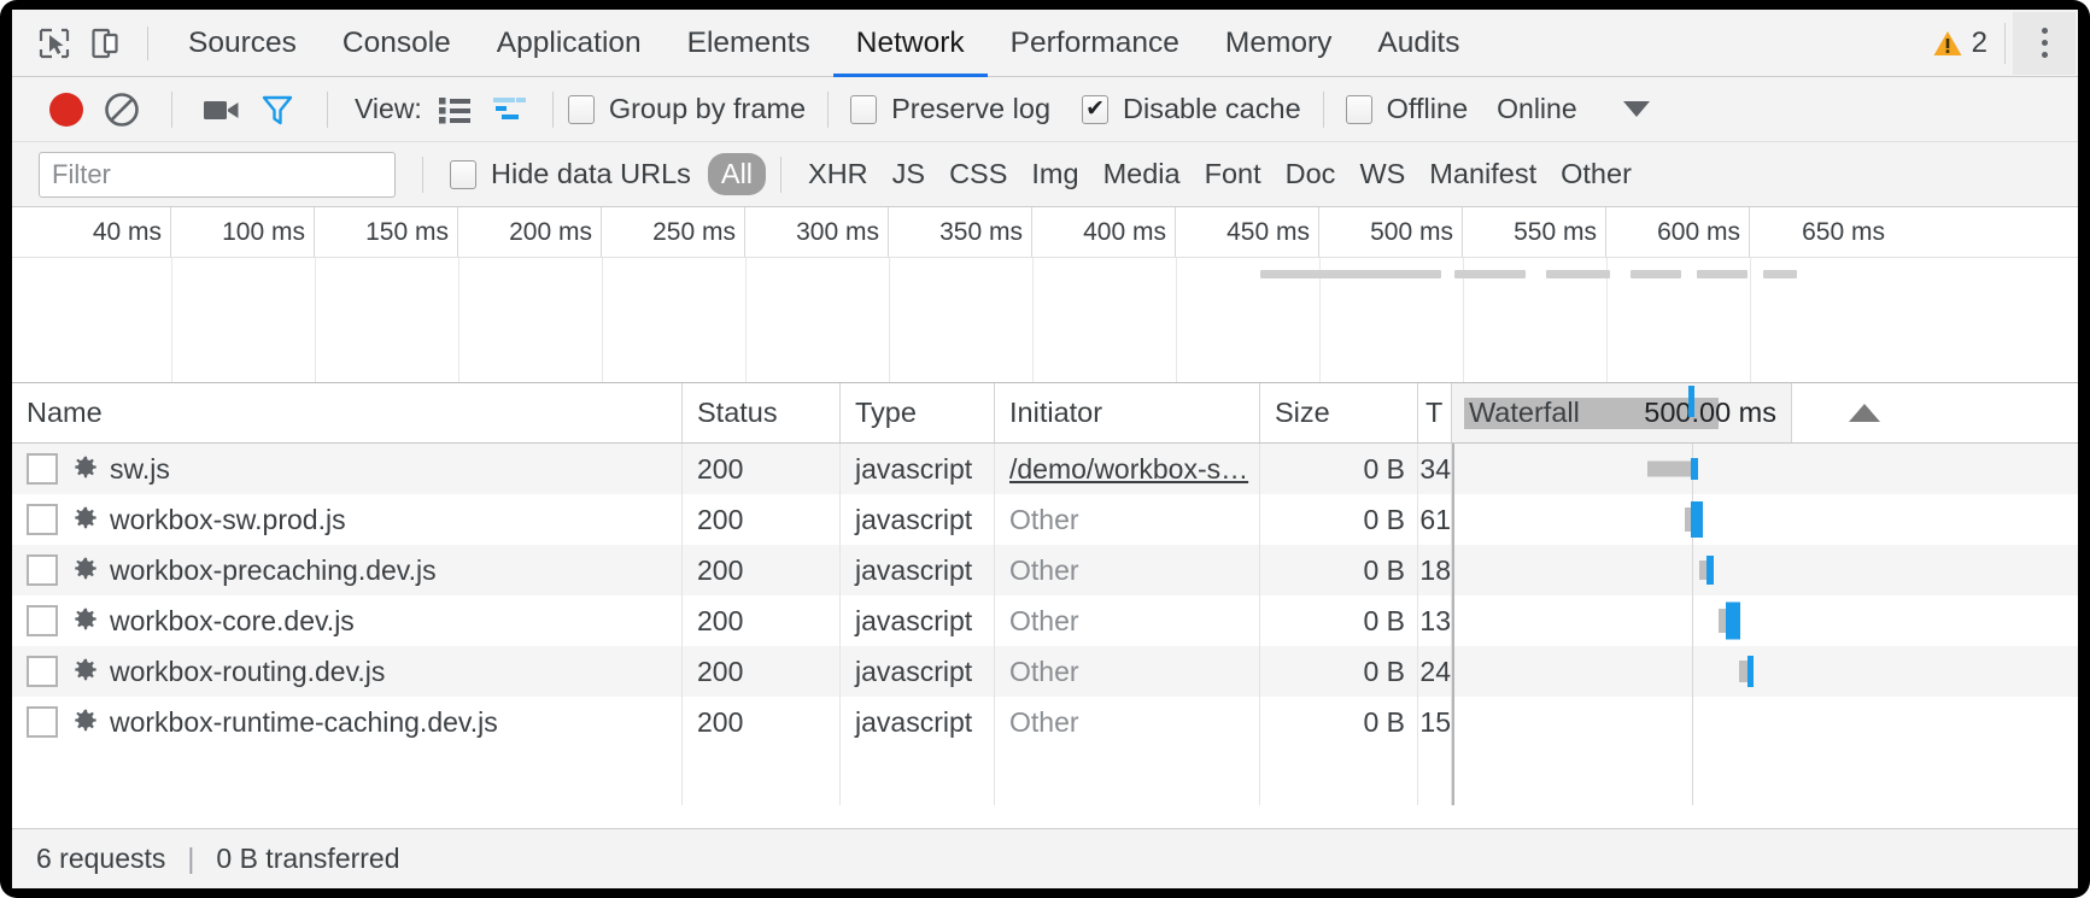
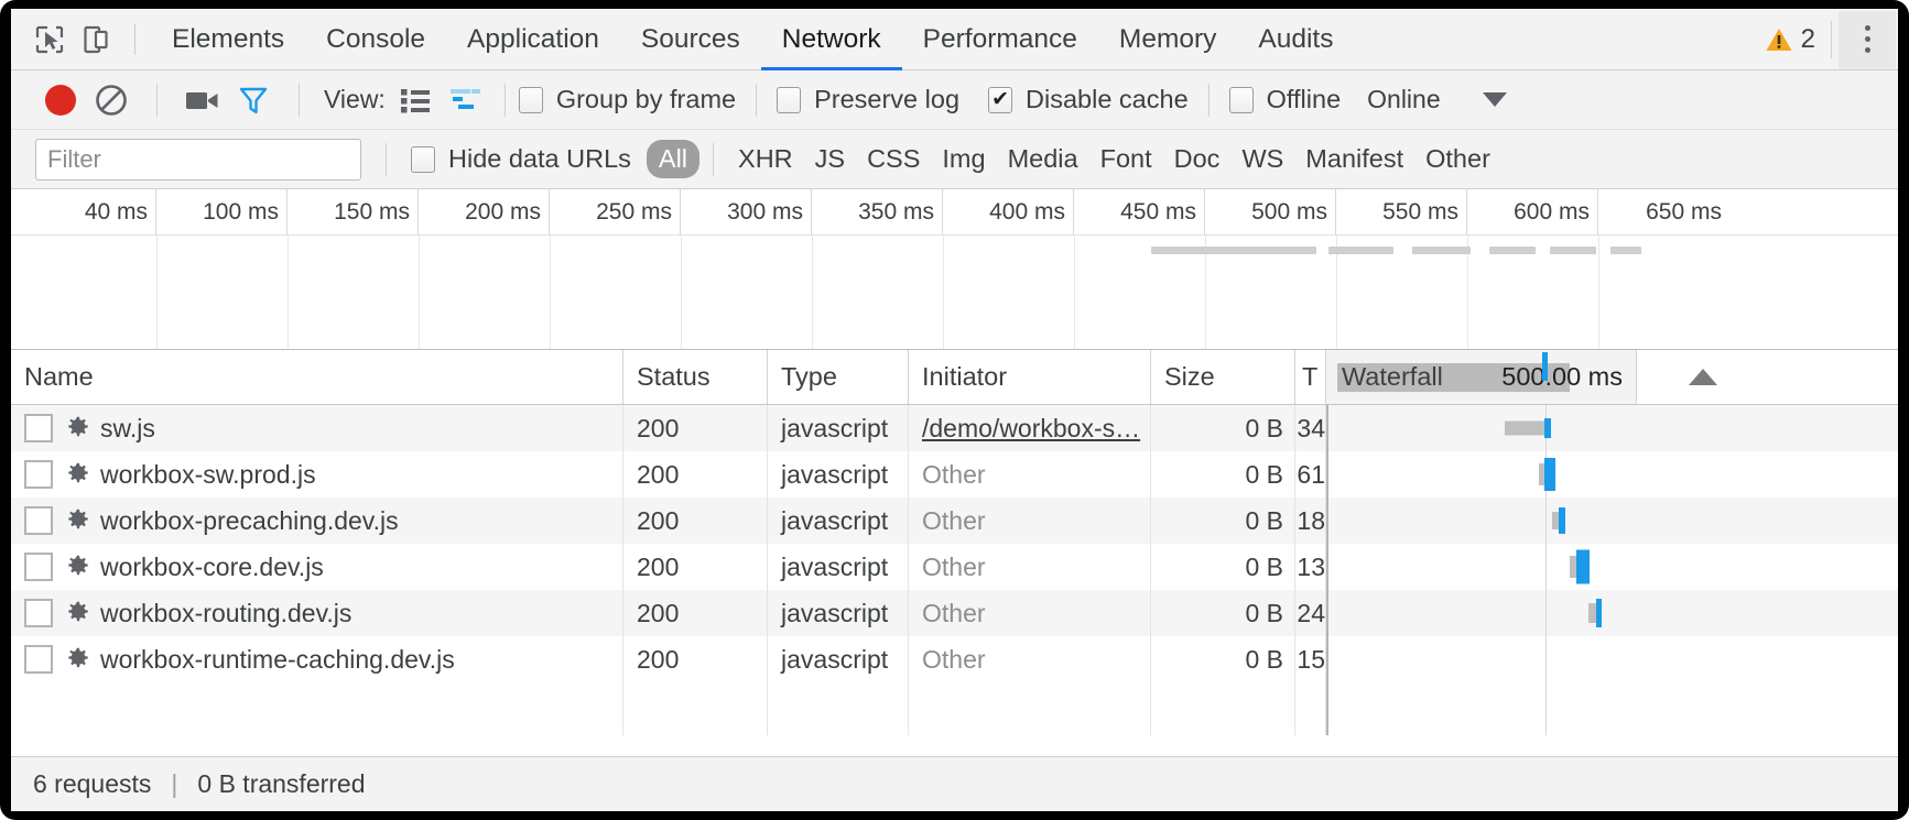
- Sources
+ Elements
  Console
  Application
- Elements
+ Sources
  Network
  Performance
  Memory
  Audits
  2
  View:
  Group by frame
  Preserve log
  ✔
  Disable cache
  Offline
  Online
  Filter
  Hide data URLs
  All
  XHR
  JS
  CSS
  Img
  Media
  Font
  Doc
  WS
  Manifest
  Other
  40 ms
  100 ms
  150 ms
  200 ms
  250 ms
  300 ms
  350 ms
  400 ms
  450 ms
  500 ms
  550 ms
  600 ms
  650 ms
  Name
  Status
  Type
  Initiator
  Size
  T
  Waterfall
  500.00 ms
  sw.js
  200
  javascript
  /demo/workbox-s…
  0 B
  34
  workbox-sw.prod.js
  200
  javascript
  Other
  0 B
  61
  workbox-precaching.dev.js
  200
  javascript
  Other
  0 B
  18
  workbox-core.dev.js
  200
  javascript
  Other
  0 B
  13
  workbox-routing.dev.js
  200
  javascript
  Other
  0 B
  24
  workbox-runtime-caching.dev.js
  200
  javascript
  Other
  0 B
  15
  6 requests
  |
  0 B transferred
